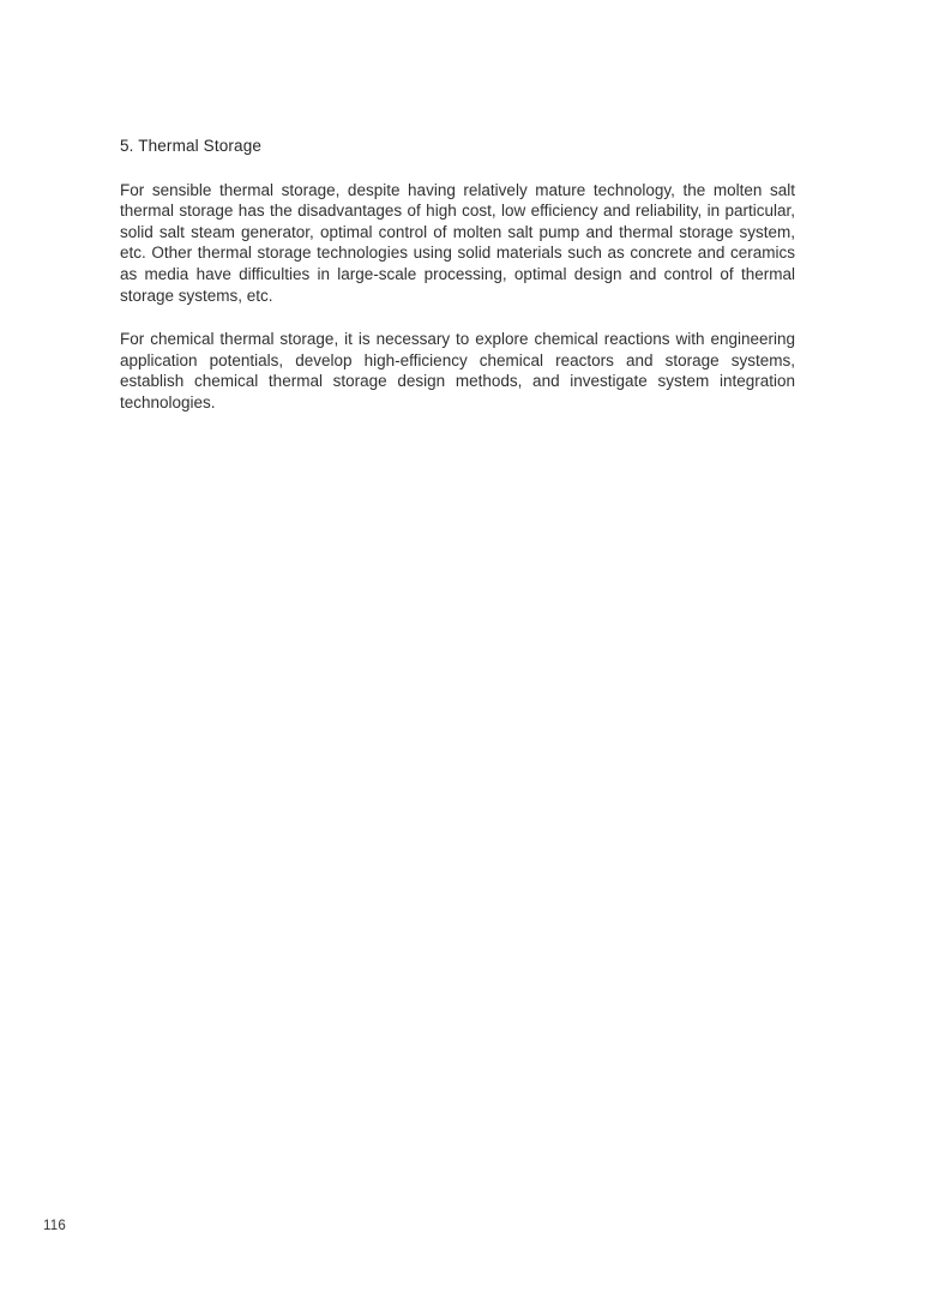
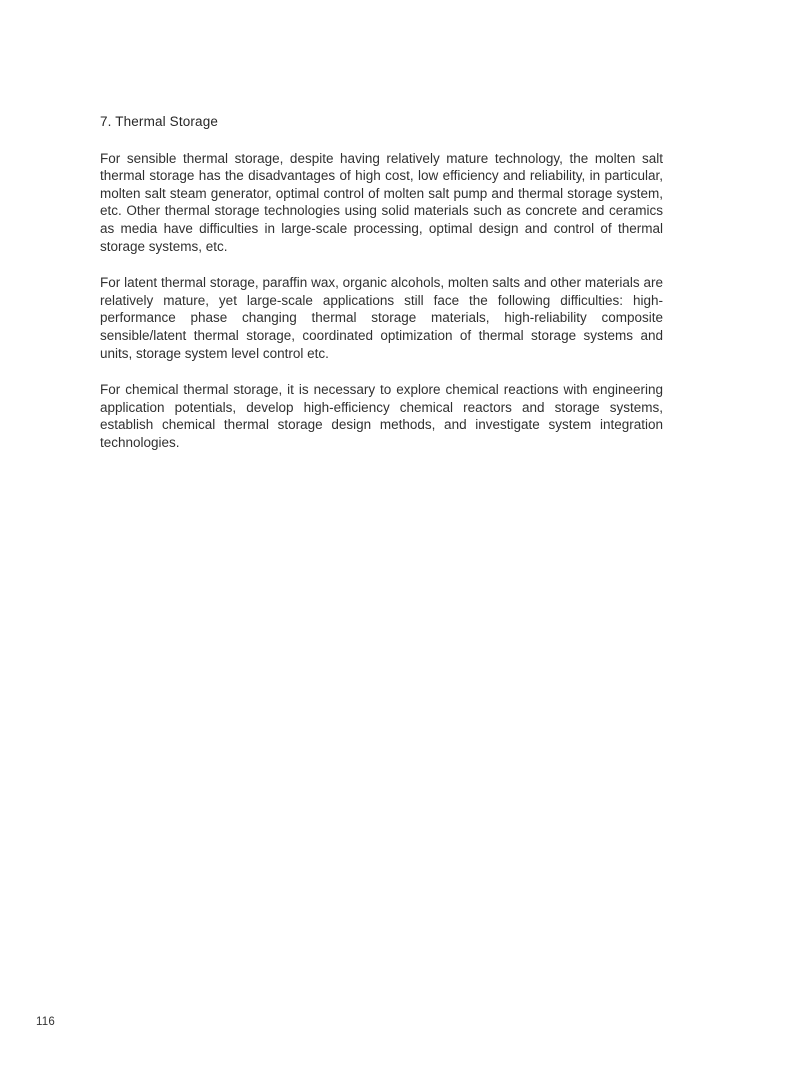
- 5. Thermal Storage
+ 7. Thermal Storage
- For sensible thermal storage, despite having relatively mature technology, the molten salt thermal storage has the disadvantages of high cost, low efficiency and reliability, in particular, solid salt steam generator, optimal control of molten salt pump and thermal storage system, etc. Other thermal storage technologies using solid materials such as concrete and ceramics as media have difficulties in large-scale processing, optimal design and control of thermal storage systems, etc.
+ For sensible thermal storage, despite having relatively mature technology, the molten salt thermal storage has the disadvantages of high cost, low efficiency and reliability, in particular, molten salt steam generator, optimal control of molten salt pump and thermal storage system, etc. Other thermal storage technologies using solid materials such as concrete and ceramics as media have difficulties in large-scale processing, optimal design and control of thermal storage systems, etc.
+ For latent thermal storage, paraffin wax, organic alcohols, molten salts and other materials are relatively mature, yet large-scale applications still face the following difficulties: high-performance phase changing thermal storage materials, high-reliability composite sensible/latent thermal storage, coordinated optimization of thermal storage systems and units, storage system level control etc.
  For chemical thermal storage, it is necessary to explore chemical reactions with engineering application potentials, develop high-efficiency chemical reactors and storage systems, establish chemical thermal storage design methods, and investigate system integration technologies.
  116
